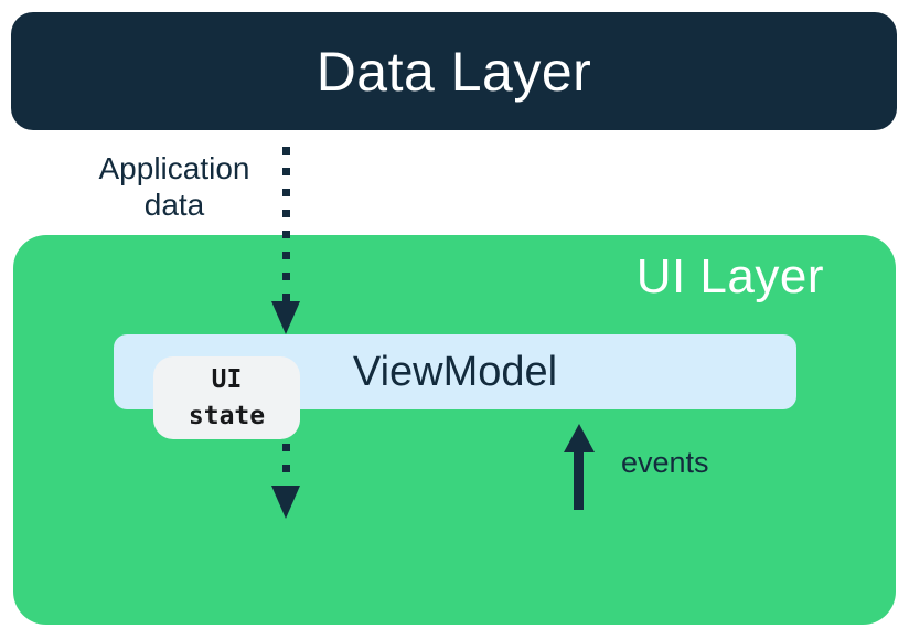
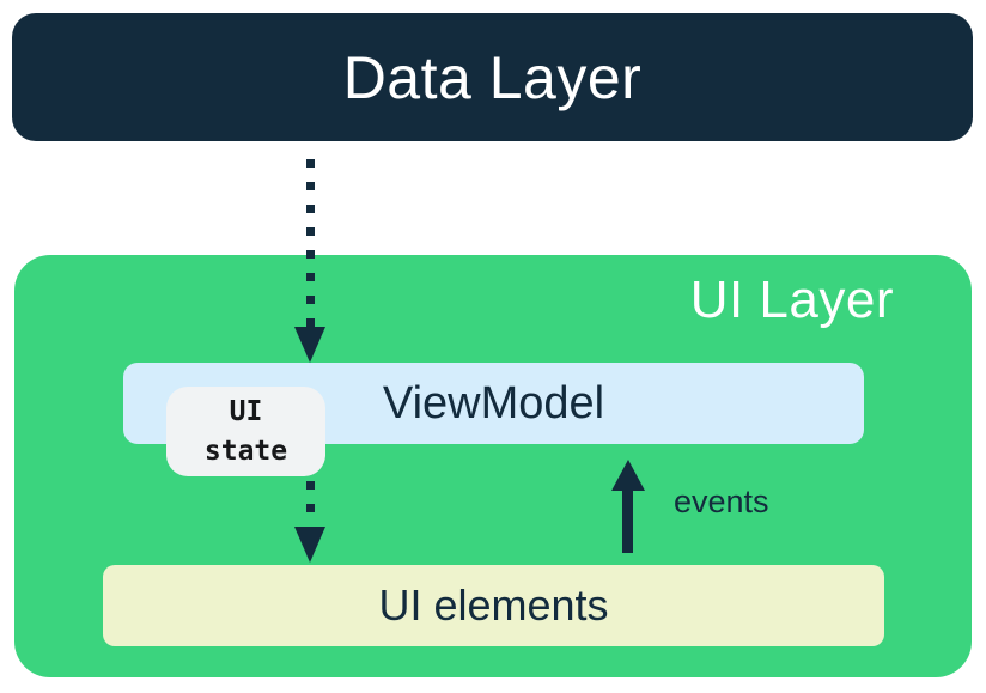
  Data Layer
- Application
- data
  UI Layer
  ViewModel
  UI
  state
  events
+ UI elements
